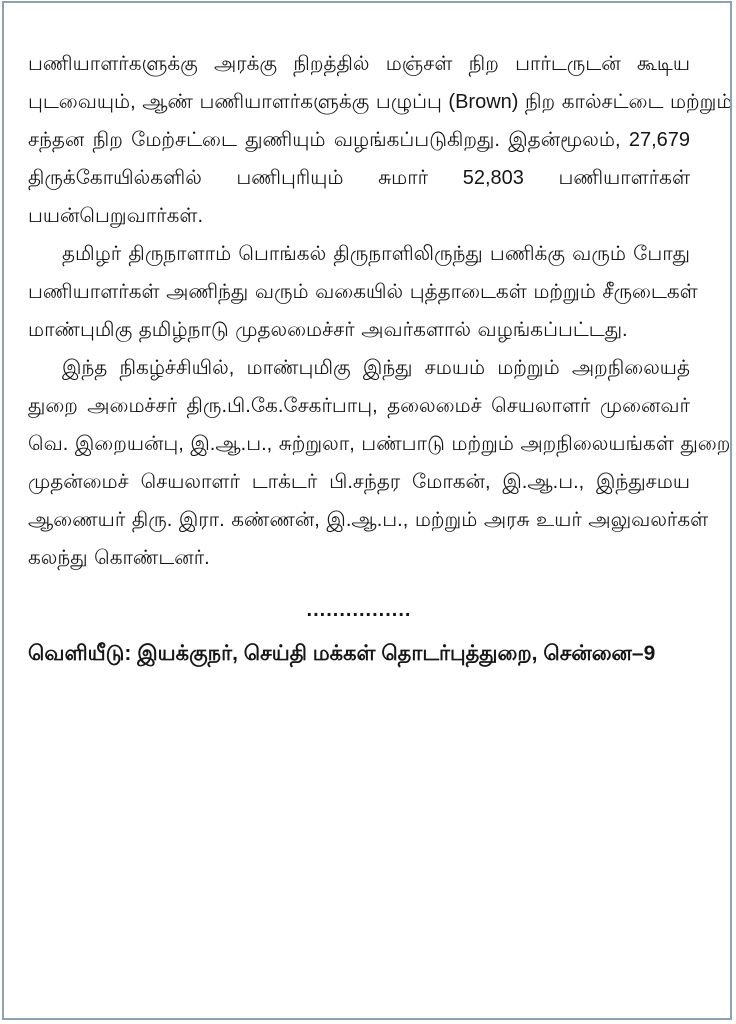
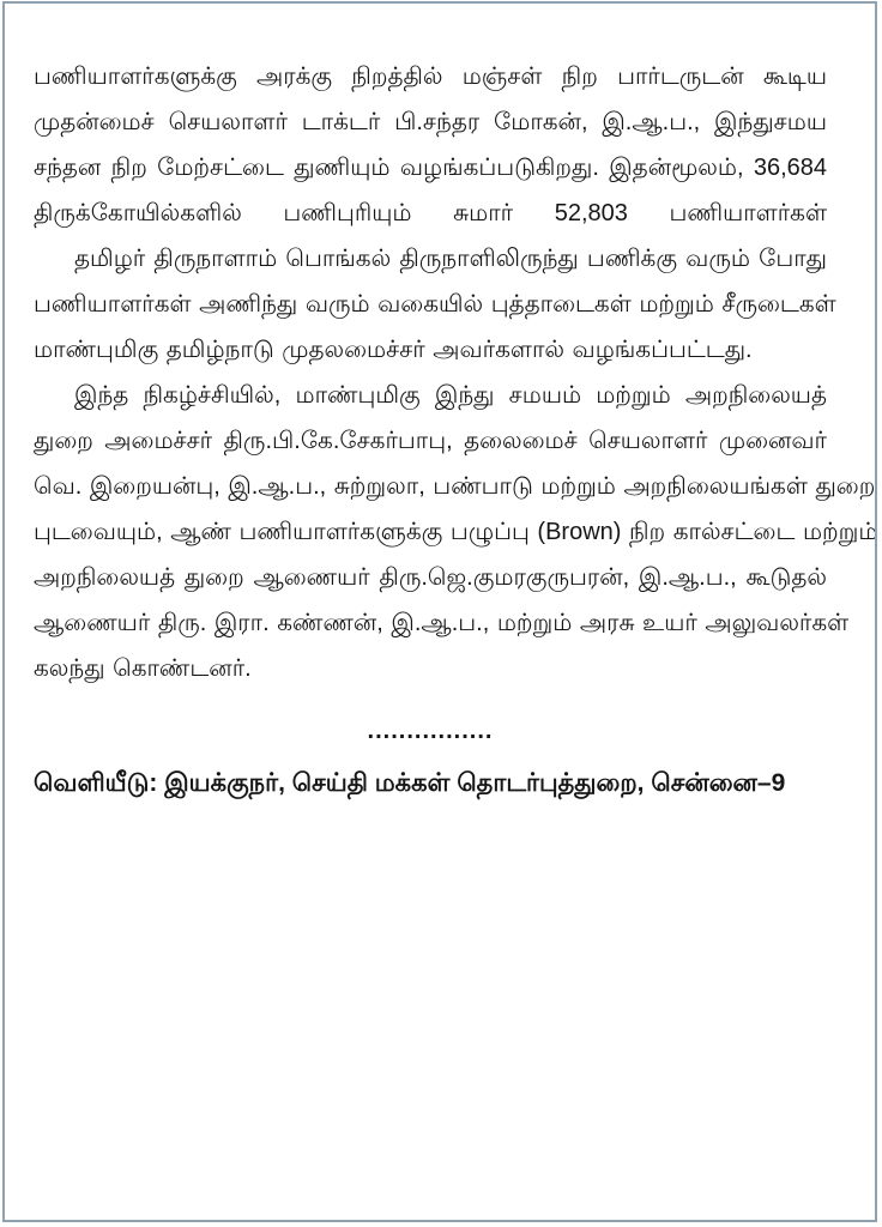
  பணியாளர்களுக்கு அரக்கு நிறத்தில் மஞ்சள் நிற பார்டருடன் கூடிய
- புடவையும், ஆண் பணியாளர்களுக்கு பழுப்பு (Brown) நிற கால்சட்டை மற்றும்
+ முதன்மைச் செயலாளர் டாக்டர் பி.சந்தர மோகன், இ.ஆ.ப., இந்துசமய
- சந்தன நிற மேற்சட்டை துணியும் வழங்கப்படுகிறது. இதன்மூலம், 27,679
+ சந்தன நிற மேற்சட்டை துணியும் வழங்கப்படுகிறது. இதன்மூலம், 36,684
  திருக்கோயில்களில் பணிபுரியும் சுமார் 52,803 பணியாளர்கள்
- பயன்பெறுவார்கள்.
  தமிழர் திருநாளாம் பொங்கல் திருநாளிலிருந்து பணிக்கு வரும் போது
  பணியாளர்கள் அணிந்து வரும் வகையில் புத்தாடைகள் மற்றும் சீருடைகள்
  மாண்புமிகு தமிழ்நாடு முதலமைச்சர் அவர்களால் வழங்கப்பட்டது.
  இந்த நிகழ்ச்சியில், மாண்புமிகு இந்து சமயம் மற்றும் அறநிலையத்
  துறை அமைச்சர் திரு.பி.கே.சேகர்பாபு, தலைமைச் செயலாளர் முனைவர்
  வெ. இறையன்பு, இ.ஆ.ப., சுற்றுலா, பண்பாடு மற்றும் அறநிலையங்கள் துறை
- முதன்மைச் செயலாளர் டாக்டர் பி.சந்தர மோகன், இ.ஆ.ப., இந்துசமய
+ புடவையும், ஆண் பணியாளர்களுக்கு பழுப்பு (Brown) நிற கால்சட்டை மற்றும்
+ அறநிலையத் துறை ஆணையர் திரு.ஜெ.குமரகுருபரன், இ.ஆ.ப., கூடுதல்
  ஆணையர் திரு. இரா. கண்ணன், இ.ஆ.ப., மற்றும் அரசு உயர் அலுவலர்கள்
  கலந்து கொண்டனர்.
  ................
  வெளியீடு: இயக்குநர், செய்தி மக்கள் தொடர்புத்துறை, சென்னை–9
